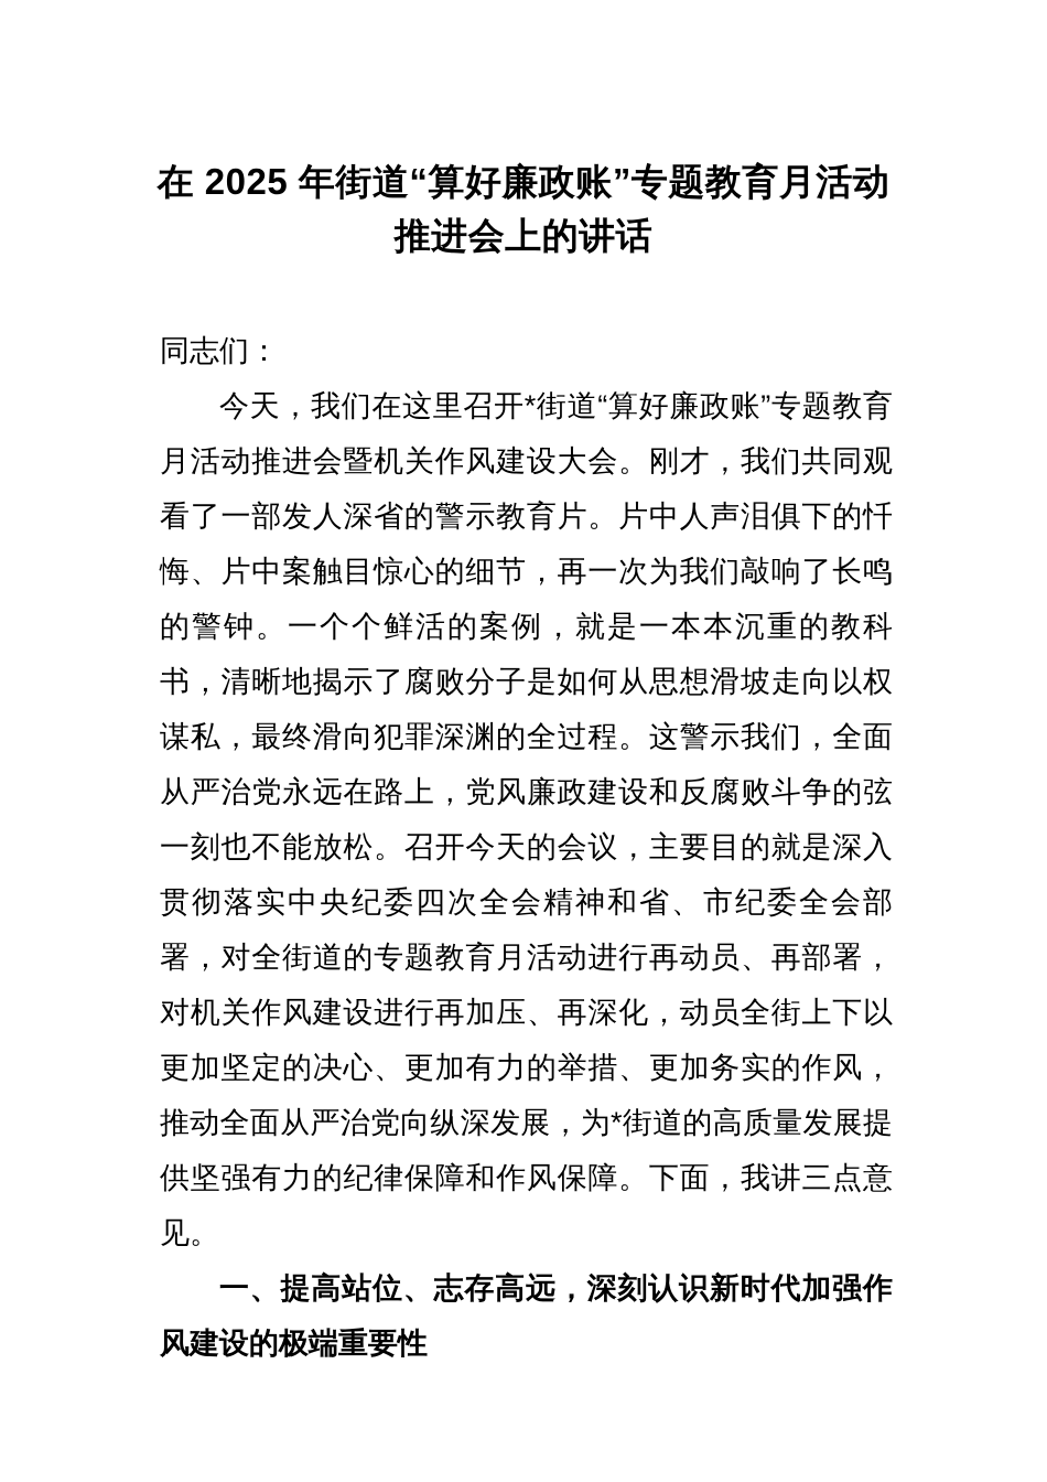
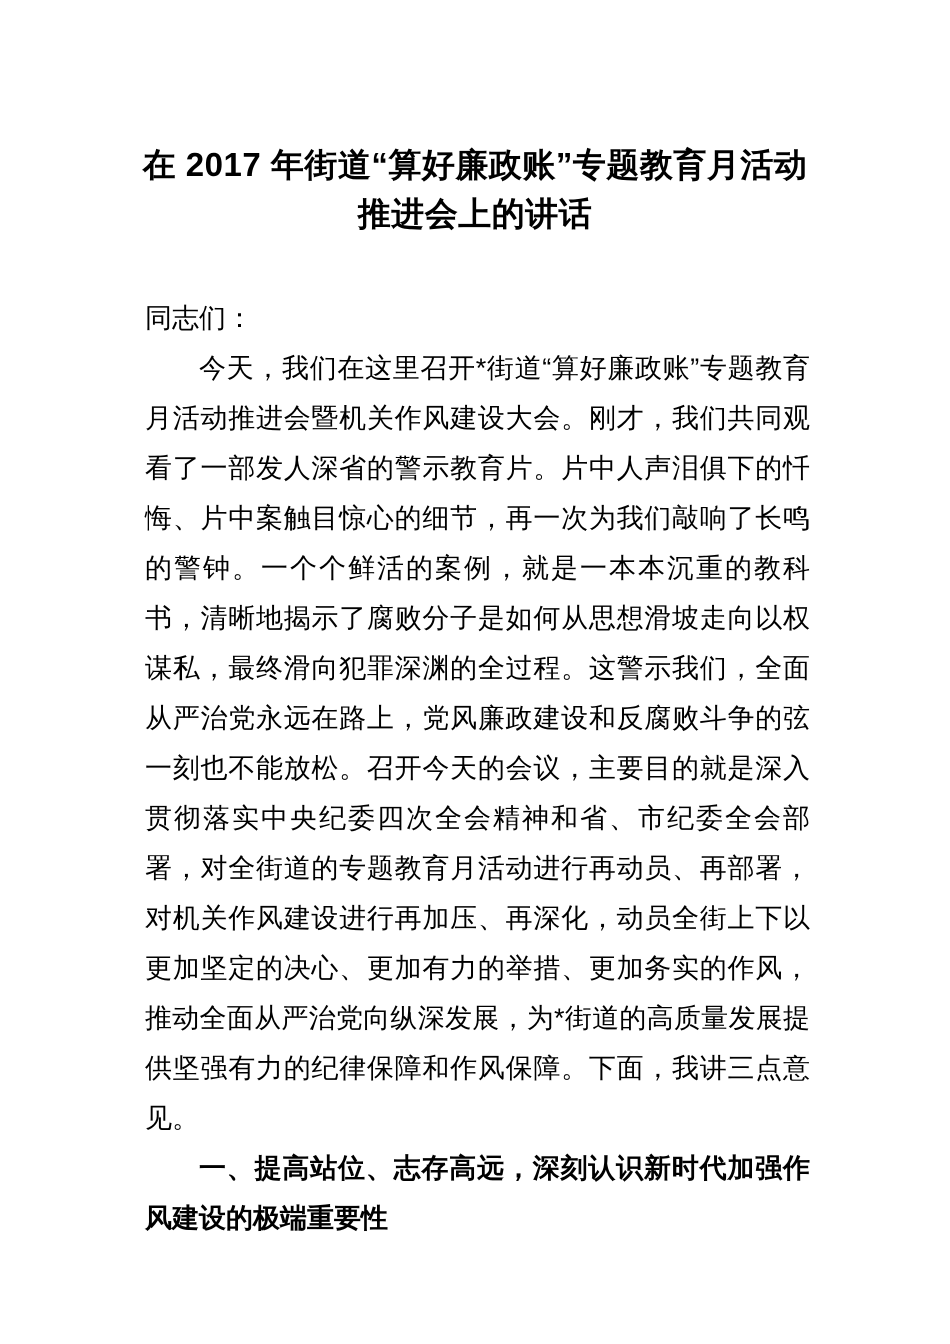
- 在 2025 年街道“算好廉政账”专题教育月活动
+ 在 2017 年街道“算好廉政账”专题教育月活动
  推进会上的讲话
  同志们：
  今天，我们在这里召开*街道“算好廉政账”专题教育月活动推进会暨机关作风建设大会。刚才，我们共同观看了一部发人深省的警示教育片。片中人声泪俱下的忏悔、片中案触目惊心的细节，再一次为我们敲响了长鸣的警钟。一个个鲜活的案例，就是一本本沉重的教科书，清晰地揭示了腐败分子是如何从思想滑坡走向以权谋私，最终滑向犯罪深渊的全过程。这警示我们，全面从严治党永远在路上，党风廉政建设和反腐败斗争的弦一刻也不能放松。召开今天的会议，主要目的就是深入贯彻落实中央纪委四次全会精神和省、市纪委全会部署，对全街道的专题教育月活动进行再动员、再部署，对机关作风建设进行再加压、再深化，动员全街上下以更加坚定的决心、更加有力的举措、更加务实的作风，推动全面从严治党向纵深发展，为*街道的高质量发展提供坚强有力的纪律保障和作风保障。下面，我讲三点意见。
  一、提高站位、志存高远，深刻认识新时代加强作风建设的极端重要性
